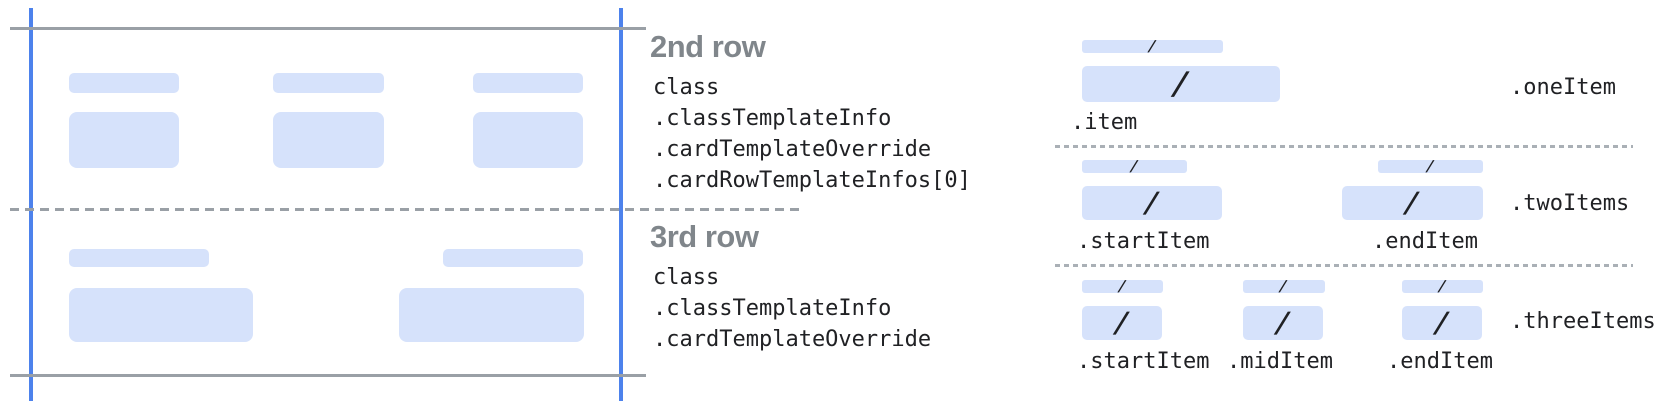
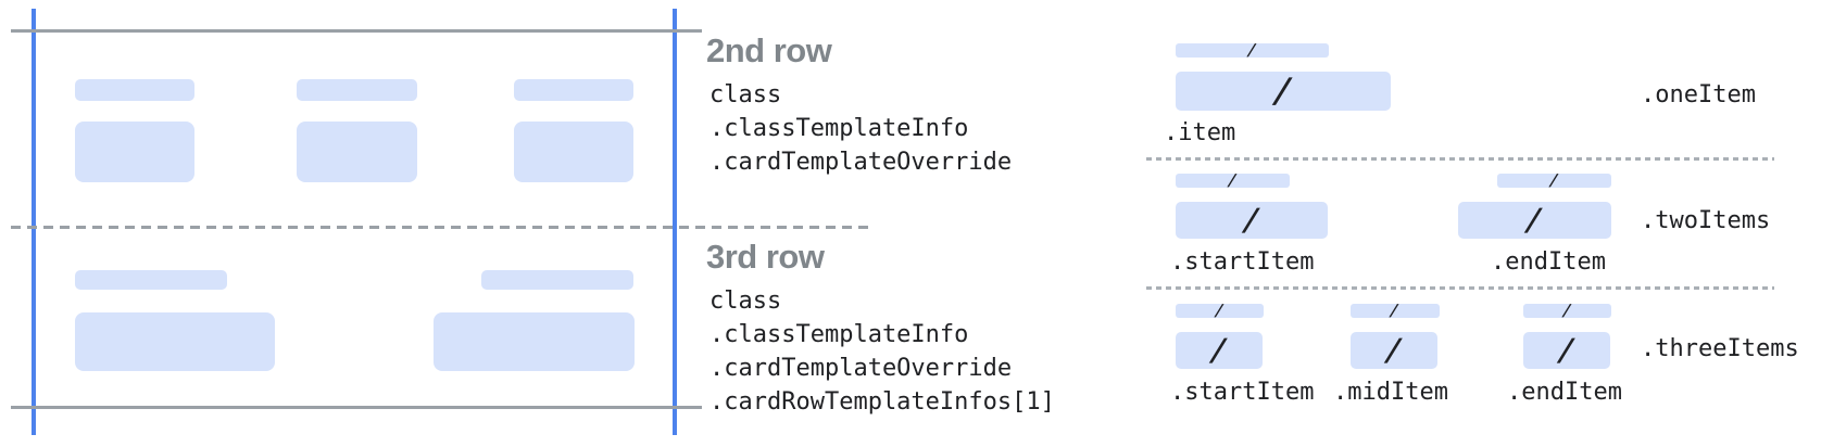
  2nd row
  class
  .classTemplateInfo
  .cardTemplateOverride
- .cardRowTemplateInfos[0]
  3rd row
  class
  .classTemplateInfo
  .cardTemplateOverride
+ .cardRowTemplateInfos[1]
  .item
  .oneItem
  .startItem
  .endItem
  .twoItems
  .startItem
  .midItem
  .endItem
  .threeItems
